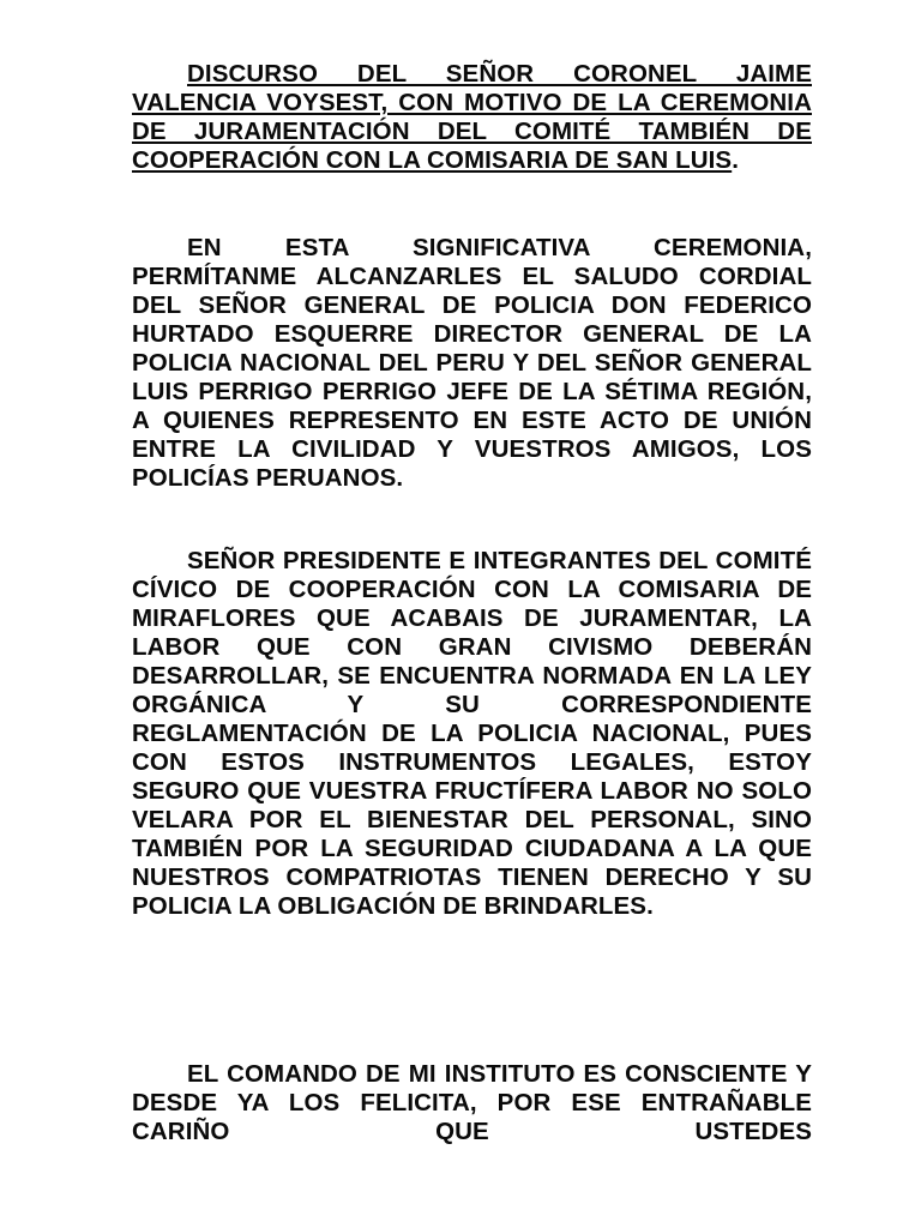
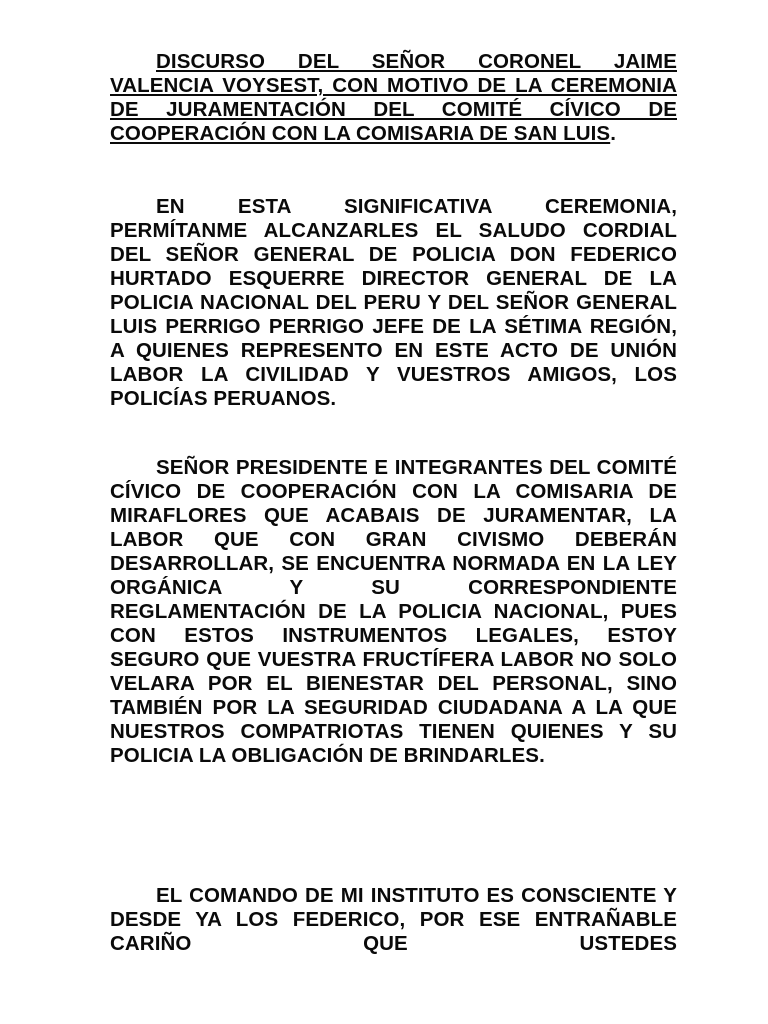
- DISCURSO DEL SEÑOR CORONEL JAIME VALENCIA VOYSEST, CON MOTIVO DE LA CEREMONIA DE JURAMENTACIÓN DEL COMITÉ TAMBIÉN DE COOPERACIÓN CON LA COMISARIA DE SAN LUIS.
+ DISCURSO DEL SEÑOR CORONEL JAIME VALENCIA VOYSEST, CON MOTIVO DE LA CEREMONIA DE JURAMENTACIÓN DEL COMITÉ CÍVICO DE COOPERACIÓN CON LA COMISARIA DE SAN LUIS.
- EN ESTA SIGNIFICATIVA CEREMONIA, PERMÍTANME ALCANZARLES EL SALUDO CORDIAL DEL SEÑOR GENERAL DE POLICIA DON FEDERICO HURTADO ESQUERRE DIRECTOR GENERAL DE LA POLICIA NACIONAL DEL PERU Y DEL SEÑOR GENERAL LUIS PERRIGO PERRIGO JEFE DE LA SÉTIMA REGIÓN, A QUIENES REPRESENTO EN ESTE ACTO DE UNIÓN ENTRE LA CIVILIDAD Y VUESTROS AMIGOS, LOS POLICÍAS PERUANOS.
+ EN ESTA SIGNIFICATIVA CEREMONIA, PERMÍTANME ALCANZARLES EL SALUDO CORDIAL DEL SEÑOR GENERAL DE POLICIA DON FEDERICO HURTADO ESQUERRE DIRECTOR GENERAL DE LA POLICIA NACIONAL DEL PERU Y DEL SEÑOR GENERAL LUIS PERRIGO PERRIGO JEFE DE LA SÉTIMA REGIÓN, A QUIENES REPRESENTO EN ESTE ACTO DE UNIÓN LABOR LA CIVILIDAD Y VUESTROS AMIGOS, LOS POLICÍAS PERUANOS.
- SEÑOR PRESIDENTE E INTEGRANTES DEL COMITÉ CÍVICO DE COOPERACIÓN CON LA COMISARIA DE MIRAFLORES QUE ACABAIS DE JURAMENTAR, LA LABOR QUE CON GRAN CIVISMO DEBERÁN DESARROLLAR, SE ENCUENTRA NORMADA EN LA LEY ORGÁNICA Y SU CORRESPONDIENTE REGLAMENTACIÓN DE LA POLICIA NACIONAL, PUES CON ESTOS INSTRUMENTOS LEGALES, ESTOY SEGURO QUE VUESTRA FRUCTÍFERA LABOR NO SOLO VELARA POR EL BIENESTAR DEL PERSONAL, SINO TAMBIÉN POR LA SEGURIDAD CIUDADANA A LA QUE NUESTROS COMPATRIOTAS TIENEN DERECHO Y SU POLICIA LA OBLIGACIÓN DE BRINDARLES.
+ SEÑOR PRESIDENTE E INTEGRANTES DEL COMITÉ CÍVICO DE COOPERACIÓN CON LA COMISARIA DE MIRAFLORES QUE ACABAIS DE JURAMENTAR, LA LABOR QUE CON GRAN CIVISMO DEBERÁN DESARROLLAR, SE ENCUENTRA NORMADA EN LA LEY ORGÁNICA Y SU CORRESPONDIENTE REGLAMENTACIÓN DE LA POLICIA NACIONAL, PUES CON ESTOS INSTRUMENTOS LEGALES, ESTOY SEGURO QUE VUESTRA FRUCTÍFERA LABOR NO SOLO VELARA POR EL BIENESTAR DEL PERSONAL, SINO TAMBIÉN POR LA SEGURIDAD CIUDADANA A LA QUE NUESTROS COMPATRIOTAS TIENEN QUIENES Y SU POLICIA LA OBLIGACIÓN DE BRINDARLES.
- EL COMANDO DE MI INSTITUTO ES CONSCIENTE Y DESDE YA LOS FELICITA, POR ESE ENTRAÑABLE CARIÑO QUE USTEDES
+ EL COMANDO DE MI INSTITUTO ES CONSCIENTE Y DESDE YA LOS FEDERICO, POR ESE ENTRAÑABLE CARIÑO QUE USTEDES
